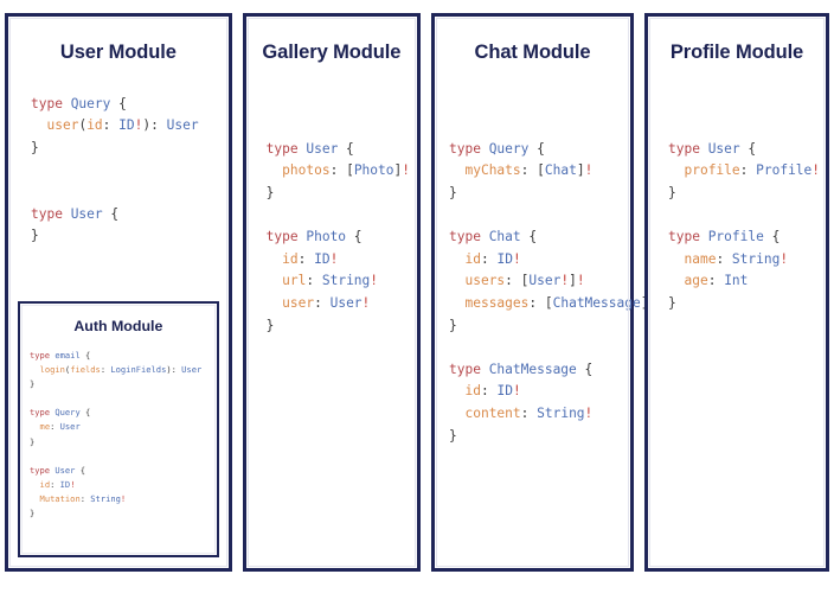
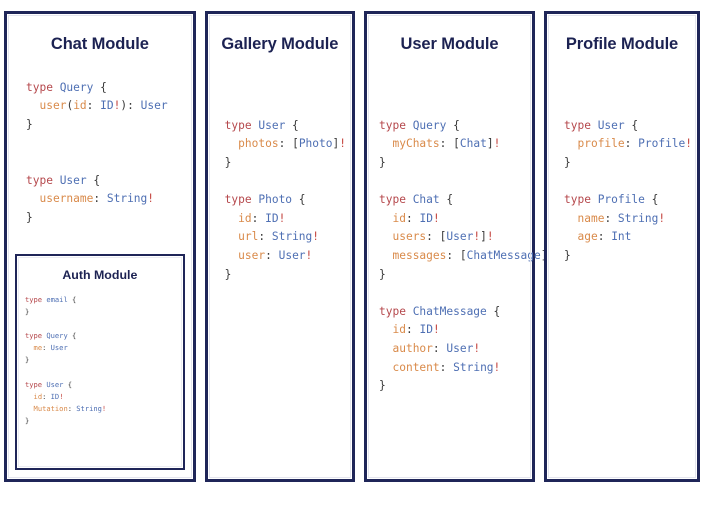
- User Module
+ Chat Module
  type Query {
  user(id: ID!): User
  }
  type User {
+ username: String!
  }
  Auth Module
  type email {
- login(fields: LoginFields): User
  }
  type Query {
  me: User
  }
  type User {
  id: ID!
  Mutation: String!
  }
  Gallery Module
  type User {
  photos: [Photo]!
  }
  type Photo {
  id: ID!
  url: String!
  user: User!
  }
- Chat Module
+ User Module
  type Query {
  myChats: [Chat]!
  }
  type Chat {
  id: ID!
  users: [User!]!
  messages: [ChatMessage
  }
  type ChatMessage {
  id: ID!
+ author: User!
  content: String!
  }
  Profile Module
  type User {
  profile: Profile!
  }
  type Profile {
  name: String!
  age: Int
  }
